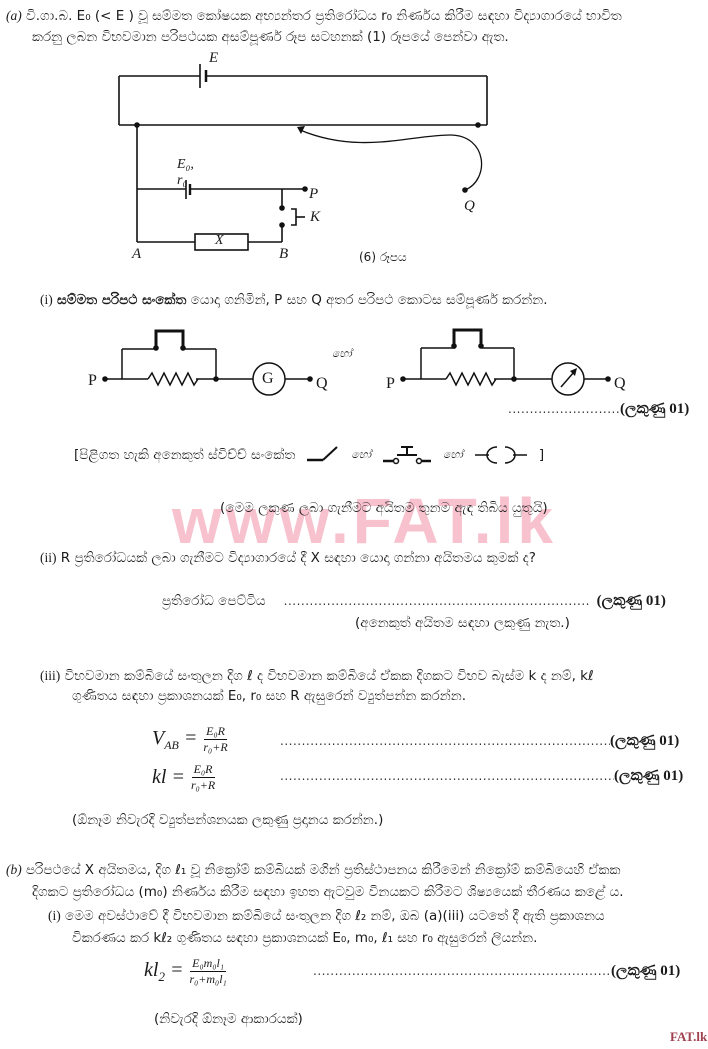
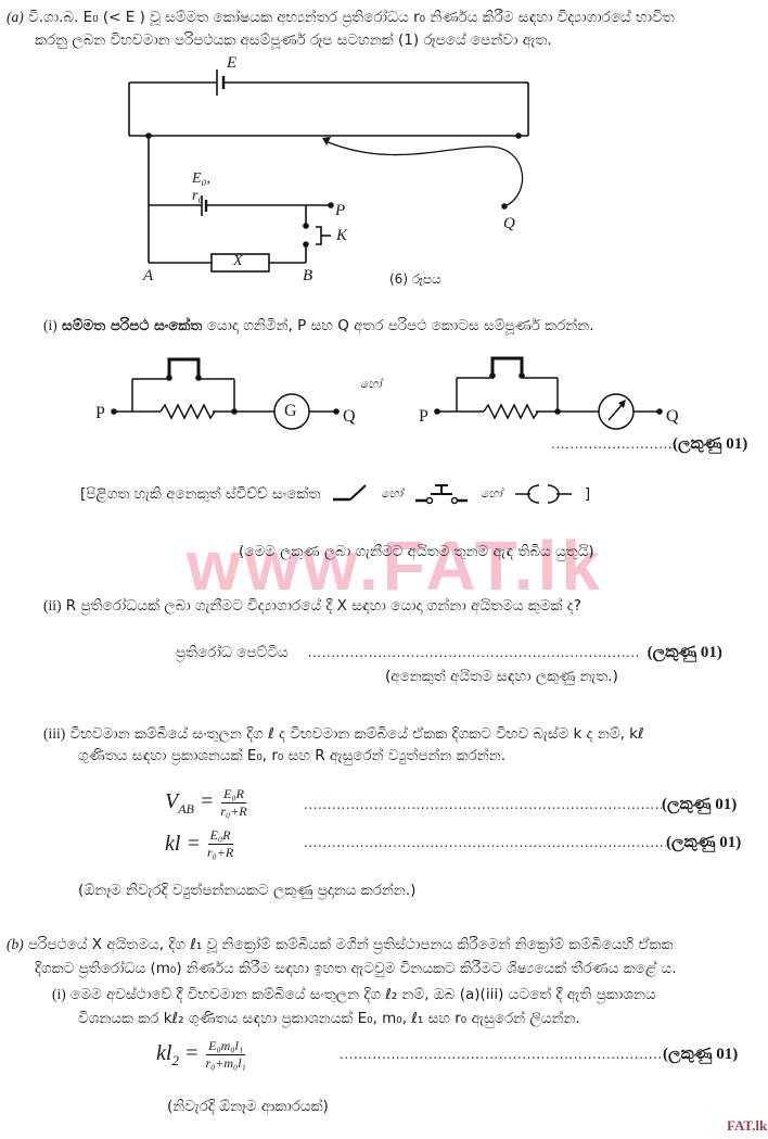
  www.FAT.lk
  (a) වි.ගා.බ. E₀ (< E ) වූ සම්මත කෝෂයක අභ්‍යන්තර ප්‍රතිරෝධය r₀ නිර්ණය කිරීම සඳහා විද්‍යාගාරයේ භාවිත
  කරනු ලබන විභවමාන පරිපථයක අසම්පූර්ණ රූප සටහනක් (1) රූපයේ පෙන්වා ඇත.
  E
  E₀, r₀
  P
  K
  Q
  X
  A
  B
  (6) රූපය
  (i) සම්මත පරිපථ සංකේත යොදා ගනිමින්, P සහ Q අතර පරිපථ කොටස සම්පූර්ණ කරන්න.
  P
  G
  Q
  හෝ
  P
  Q
  (ලකුණු 01)
  [පිළිගත හැකි අනෙකුත් ස්විච්ච් සංකේත
  හෝ
  හෝ
  ]
  (මෙම ලකුණ ලබා ගැනීමට අයිතම තුනම ඇඳ තිබිය යුතුයි)
  (ii) R ප්‍රතිරෝධයක් ලබා ගැනීමට විද්‍යාගාරයේ දී X සඳහා යොදා ගන්නා අයිතමය කුමක් ද?
  ප්‍රතිරෝධ පෙට්ටිය
  (ලකුණු 01)
  (අනෙකුත් අයිතම සඳහා ලකුණු නැත.)
  (iii) විභවමාන කම්බියේ සංතුලන දිග ℓ ද විභවමාන කම්බියේ ඒකක දිගකට විභව බැස්ම k ද නම්, kℓ
  ගුණිතය සඳහා ප්‍රකාශනයක් E₀, r₀ සහ R ඇසුරෙන් ව්‍යුත්පන්න කරන්න.
  VAB =
  E₀R
  r₀+R
  (ලකුණු 01)
  kl =
  E₀R
  r₀+R
  (ලකුණු 01)
- (ඕනෑම නිවැරදි ව්‍යුත්පන්ශනයක ලකුණු ප්‍රදානය කරන්න.)
+ (ඕනෑම නිවැරදි ව්‍යුත්පන්නයකට ලකුණු ප්‍රදානය කරන්න.)
  (b) පරිපථයේ X අයිතමය, දිග ℓ₁ වූ නික්‍රෝම් කම්බියක් මගින් ප්‍රතිස්ථාපනය කිරීමෙන් නික්‍රෝම් කම්බියෙහි ඒකක
  දිගකට ප්‍රතිරෝධය (m₀) නිර්ණය කිරීම සඳහා ඉහත ඇටවුම විනයකට කිරීමට ශිෂ්‍යයෙක් තීරණය කළේ ය.
  (i) මෙම අවස්ථාවේ දී විභවමාන කම්බියේ සංතුලන දිග ℓ₂ නම්, ඔබ (a)(iii) යටතේ දී ඇති ප්‍රකාශනය
- විකරණය කර kℓ₂ ගුණිතය සඳහා ප්‍රකාශනයක් E₀, m₀, ℓ₁ සහ r₀ ඇසුරෙන් ලියන්න.
+ විශනයක කර kℓ₂ ගුණිතය සඳහා ප්‍රකාශනයක් E₀, m₀, ℓ₁ සහ r₀ ඇසුරෙන් ලියන්න.
  kl2 =
  E₀m₀l₁
  r₀+m₀l₁
  (ලකුණු 01)
  (නිවැරදි ඕනෑම ආකාරයක්)
  FAT.lk
